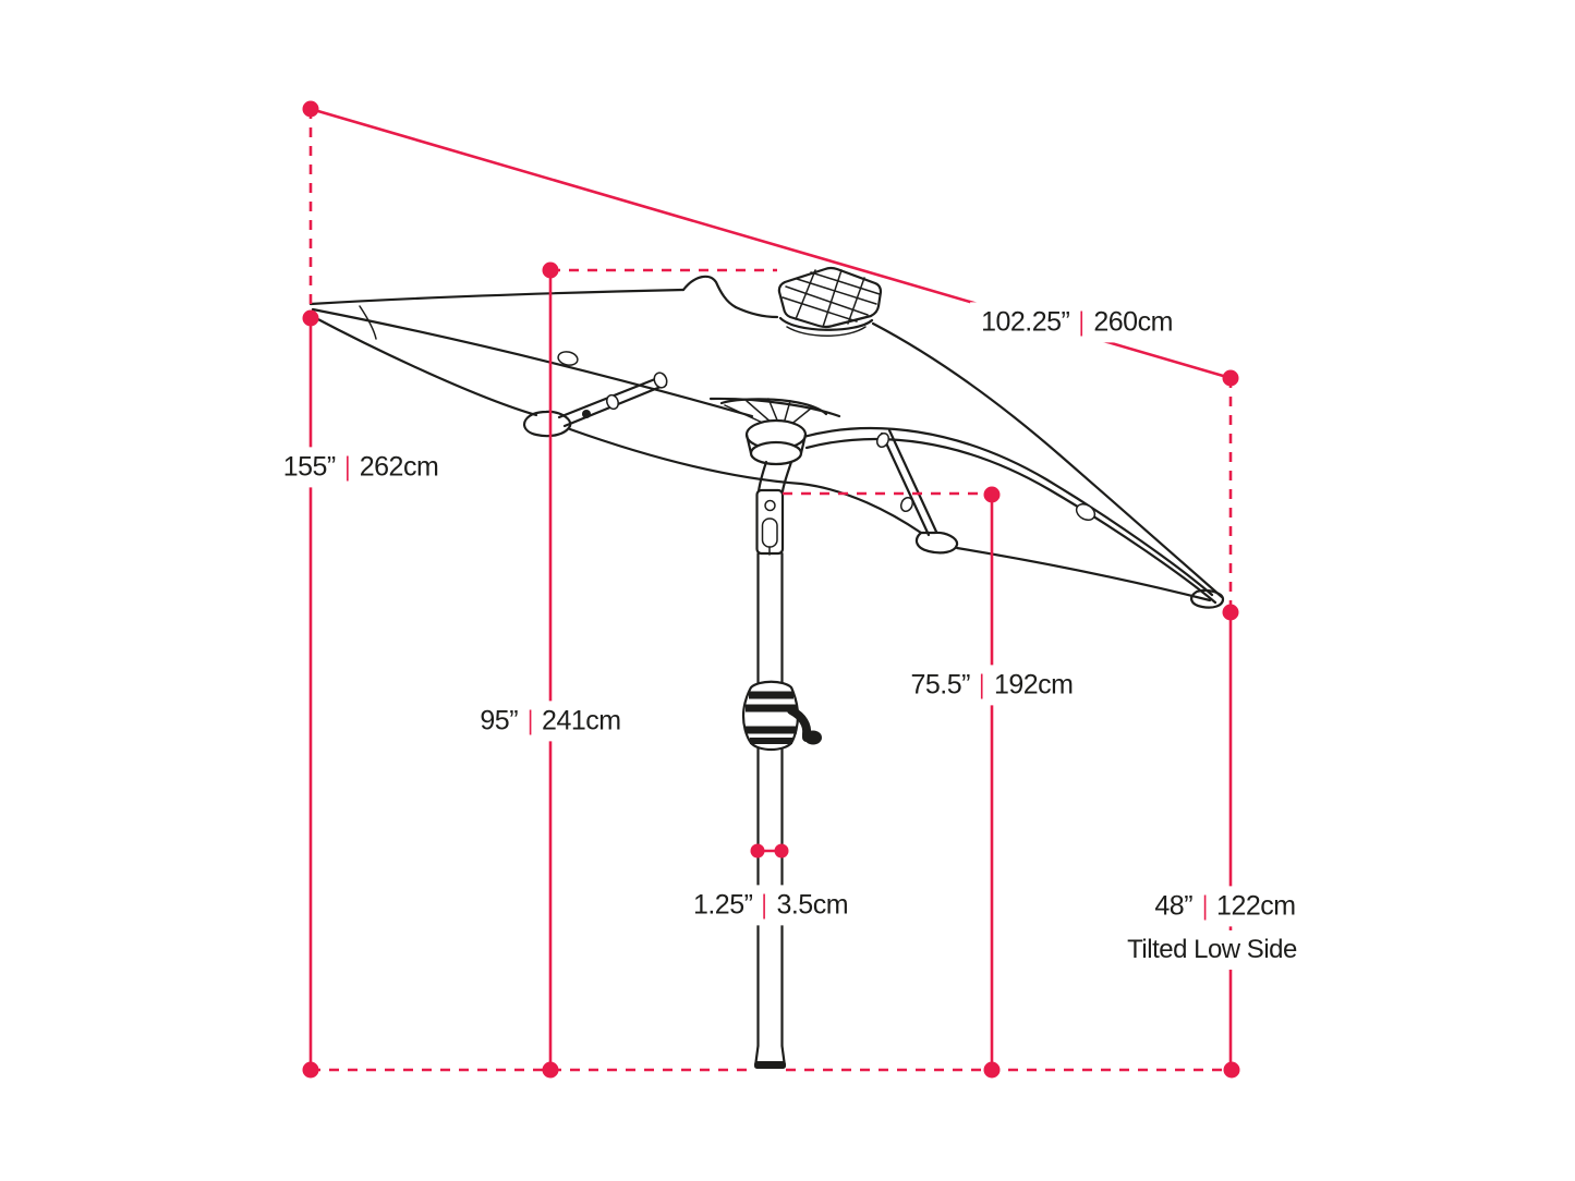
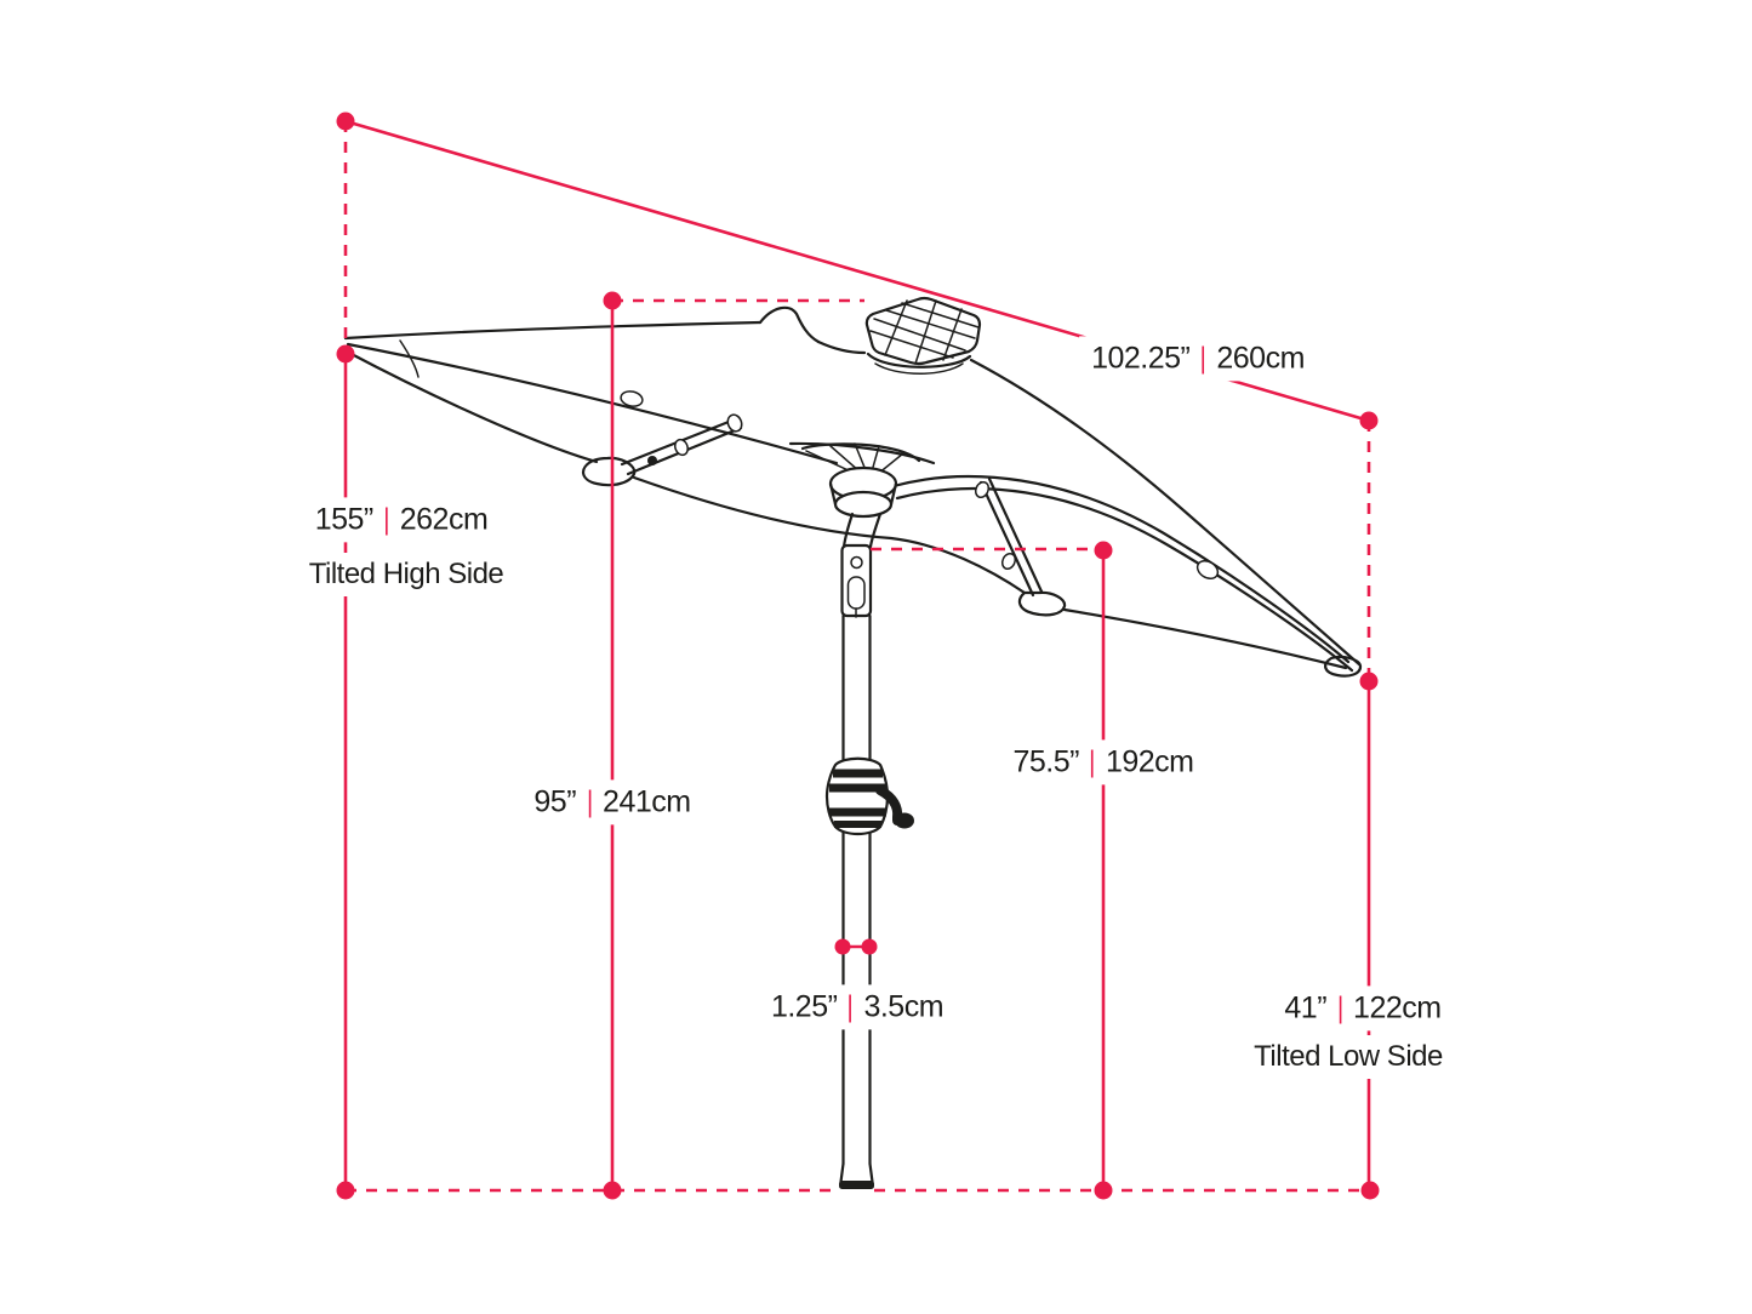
  102.25”
  |
  260cm
  155”
  |
  262cm
+ Tilted High Side
  95”
  |
  241cm
  75.5”
  |
  192cm
  1.25”
  |
  3.5cm
- 48”
+ 41”
  |
  122cm
  Tilted Low Side
